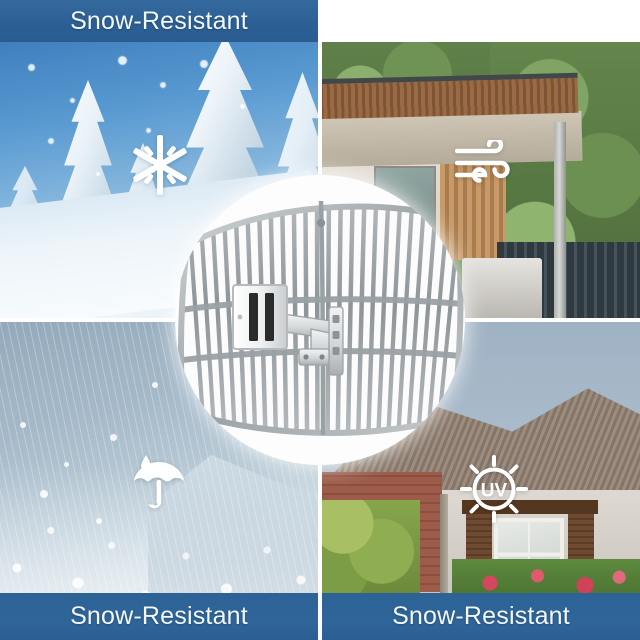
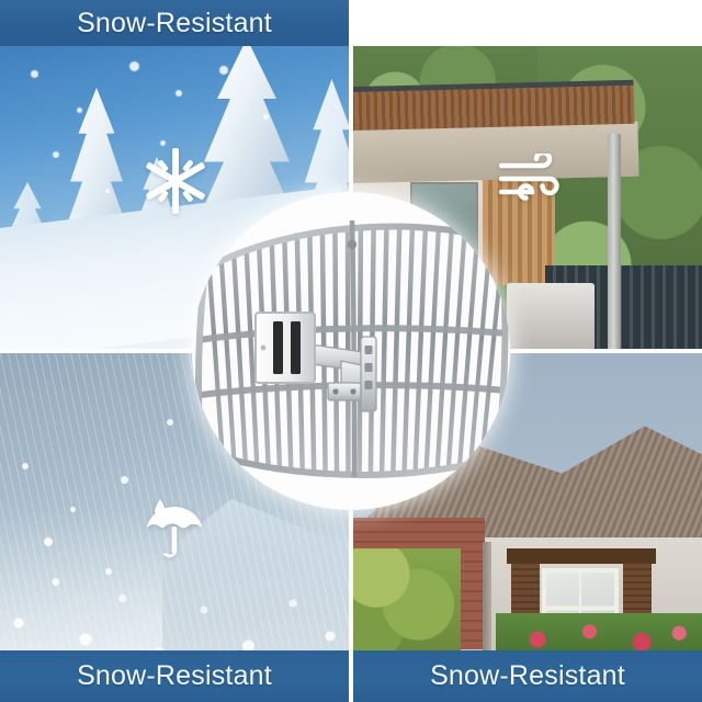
- UV
  Snow-Resistant
  Snow-Resistant
  Snow-Resistant
